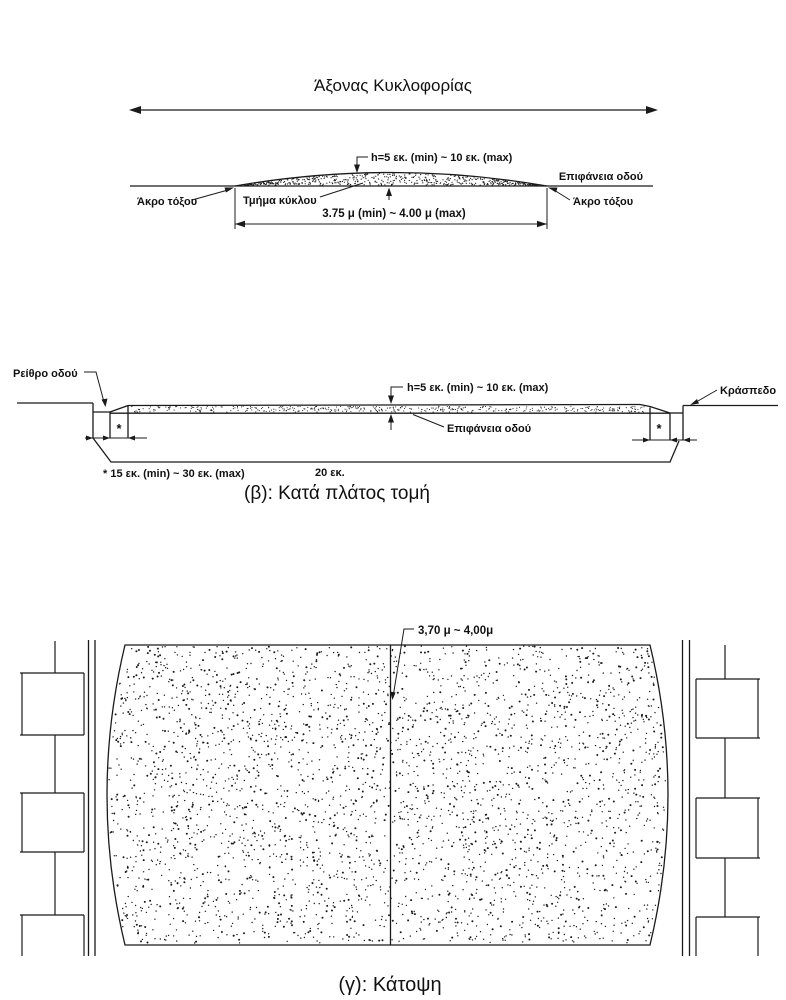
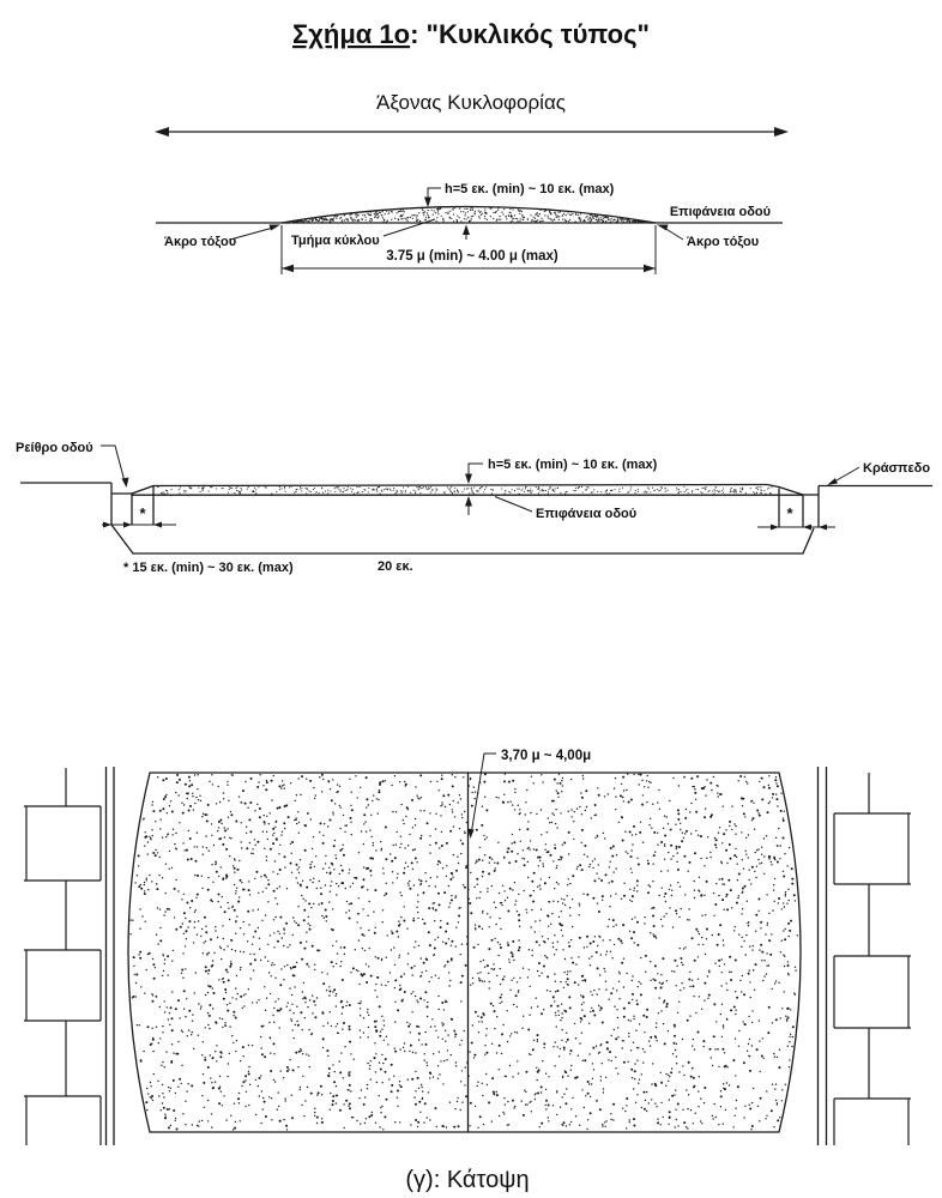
+ Σχήμα 1ο: "Κυκλικός τύπος"
  Άξονας Κυκλοφορίας
  h=5 εκ. (min) ~ 10 εκ. (max)
  Επιφάνεια οδού
  Άκρο τόξου
  Τμήμα κύκλου
  Άκρο τόξου
  3.75 μ (min) ~ 4.00 μ (max)
  Ρείθρο οδού
  *
  h=5 εκ. (min) ~ 10 εκ. (max)
  Επιφάνεια οδού
  *
  Κράσπεδο
  * 15 εκ. (min) ~ 30 εκ. (max)
  20 εκ.
- (β): Κατά πλάτος τομή
  3,70 μ ~ 4,00μ
  (γ): Κάτοψη
